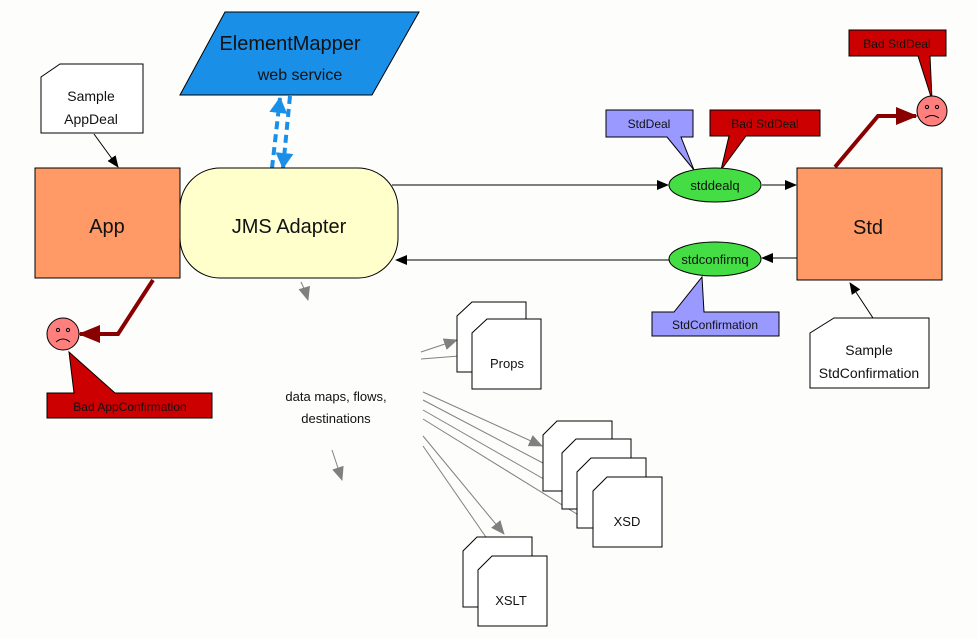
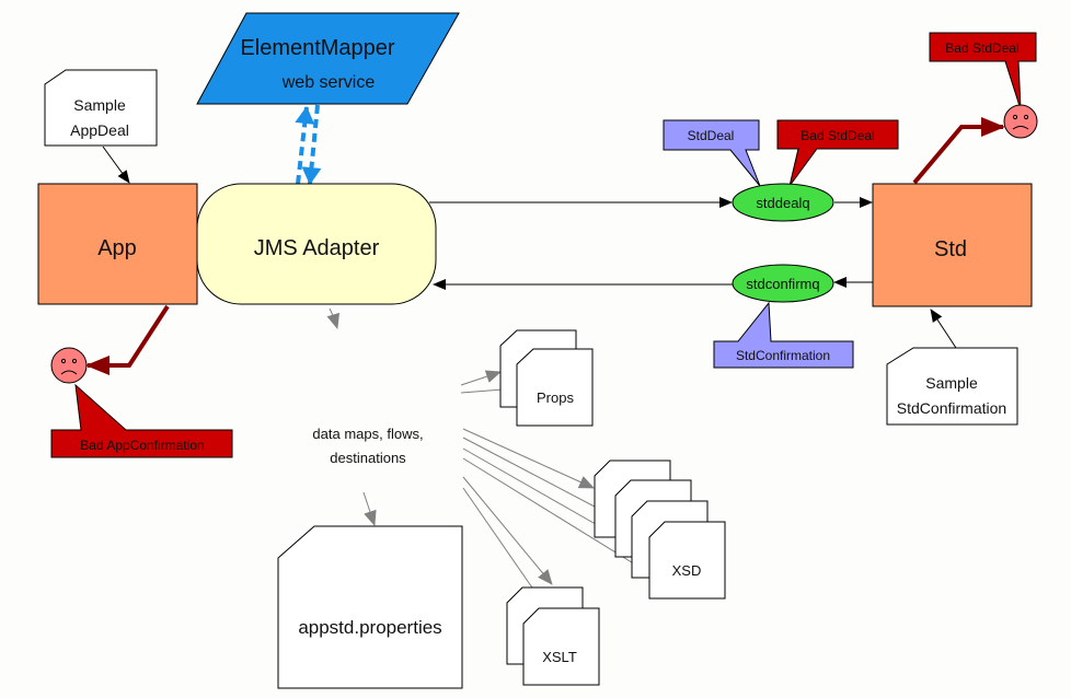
  ElementMapper
  web service
  Sample
  AppDeal
  App
  JMS Adapter
  Std
  Sample
  StdConfirmation
  StdDeal
  Bad StdDeal
  stddealq
  stdconfirmq
  StdConfirmation
  Bad StdDeal
  Bad AppConfirmation
  data maps, flows,
  destinations
+ appstd.properties
  Props
  XSD
  XSLT
